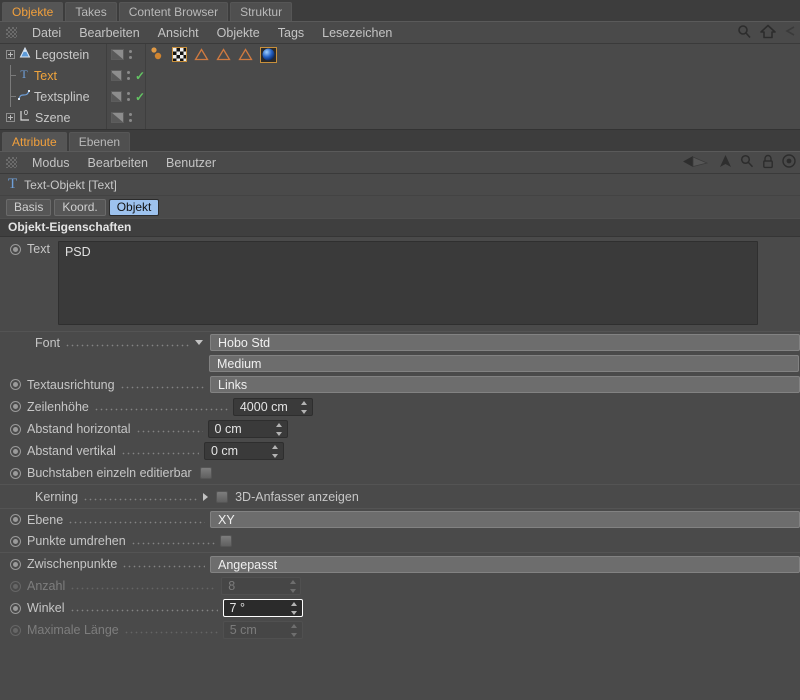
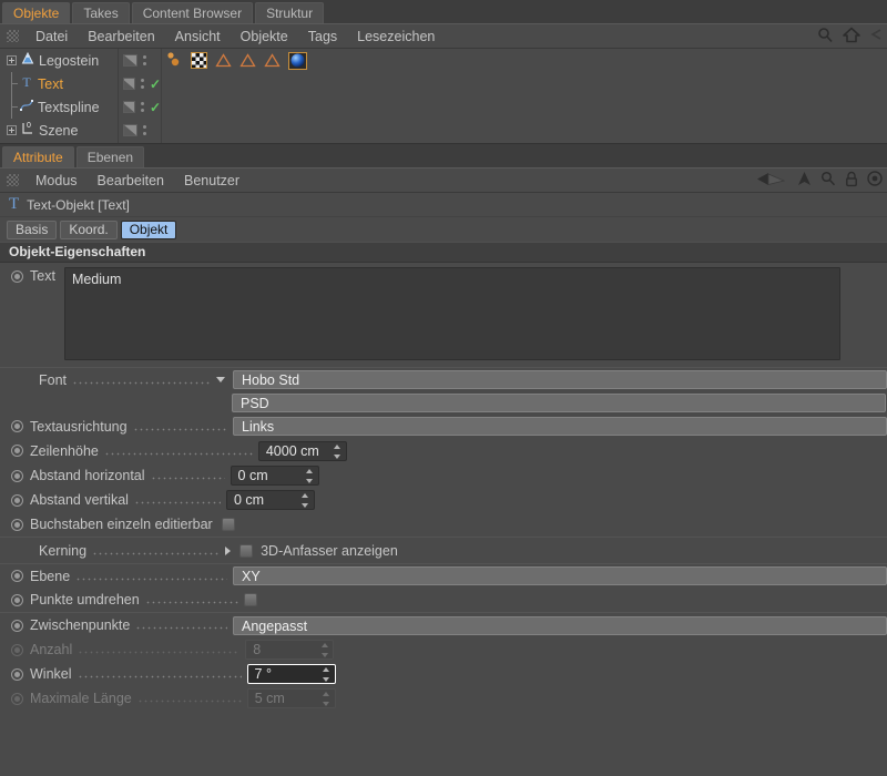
  Objekte
  Takes
  Content Browser
  Struktur
  Datei
  Bearbeiten
  Ansicht
  Objekte
  Tags
  Lesezeichen
  Legostein
  T
  Text
  Textspline
  Szene
  ✓
  ✓
  Attribute
  Ebenen
  Modus
  Bearbeiten
  Benutzer
  T
  Text-Objekt [Text]
  Basis
  Koord.
  Objekt
  Objekt-Eigenschaften
  Text
- PSD
+ Medium
  Font
  Hobo Std
- Medium
+ PSD
  Textausrichtung
  Links
  Zeilenhöhe
  4000 cm
  Abstand horizontal
  0 cm
  Abstand vertikal
  0 cm
  Buchstaben einzeln editierbar
  Kerning
  3D-Anfasser anzeigen
  Ebene
  XY
  Punkte umdrehen
  Zwischenpunkte
  Angepasst
  Anzahl
  8
  Winkel
  7 °
  Maximale Länge
  5 cm
